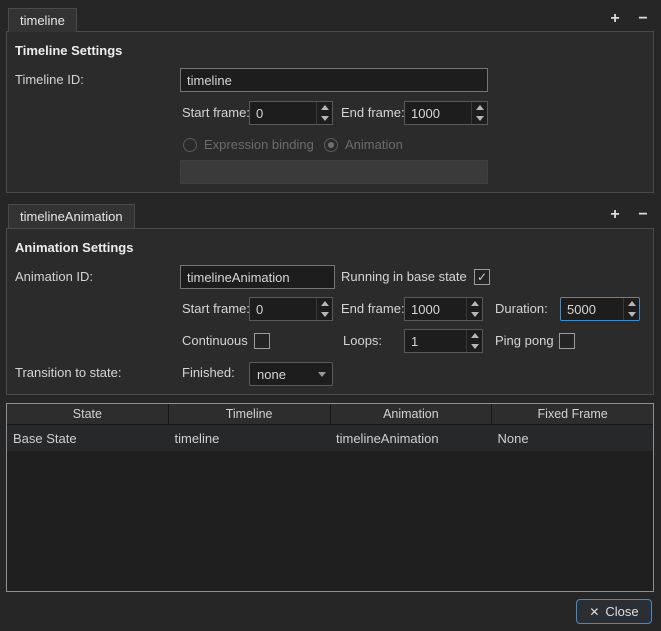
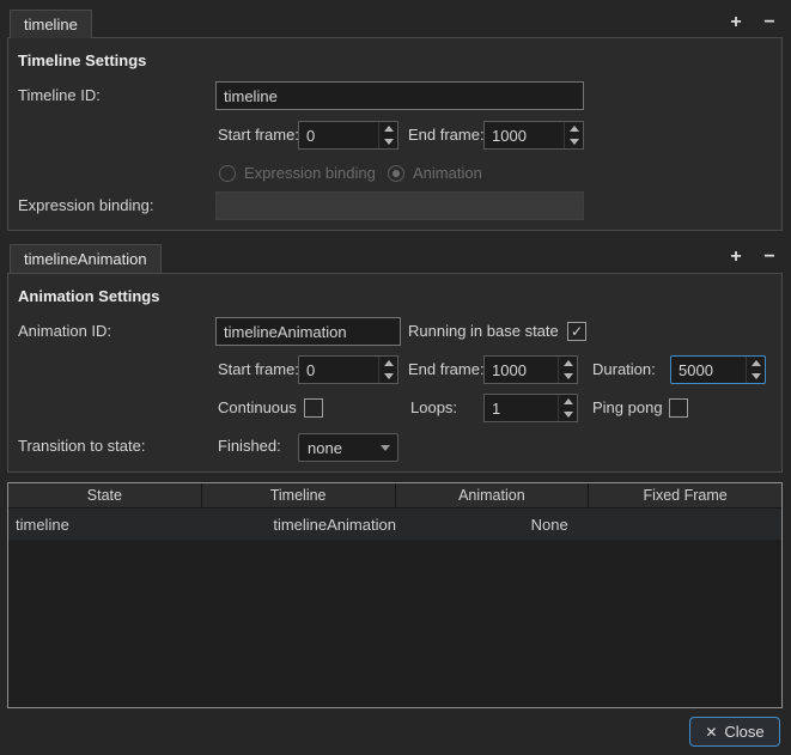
  timeline
  +
  −
  Timeline Settings
  Timeline ID:
  timeline
  Start frame
  0
  End frame:
  1000
  Expression binding
  Animation
+ Expression binding:
  timelineAnimation
  +
  −
  Animation Settings
  Animation ID:
  timelineAnimation
  Running in base state
  ✓
  Start frame
  0
  End frame:
  1000
  Duration:
  5000
  Continuous
  Loops:
  1
  Ping pong
  Transition to state:
  Finished:
  none
  State
  Timeline
  Animation
  Fixed Frame
- Base State
  timeline
  timelineAnimation
  None
  ✕
  Close
